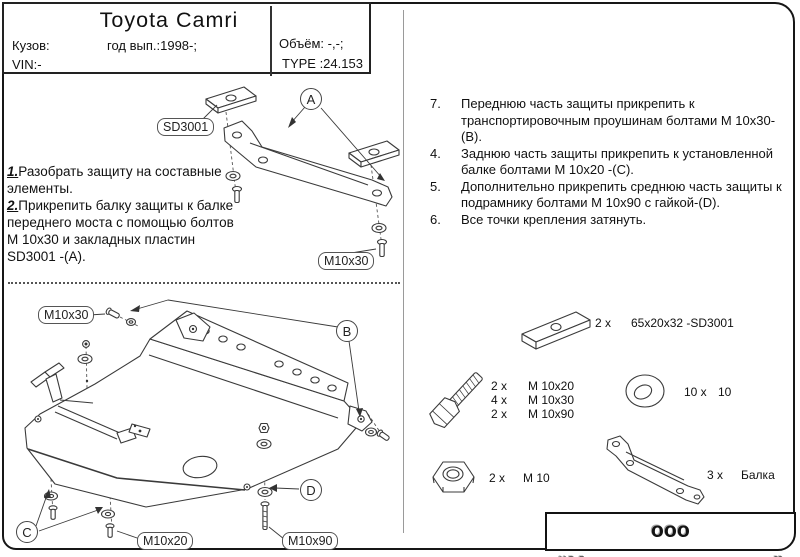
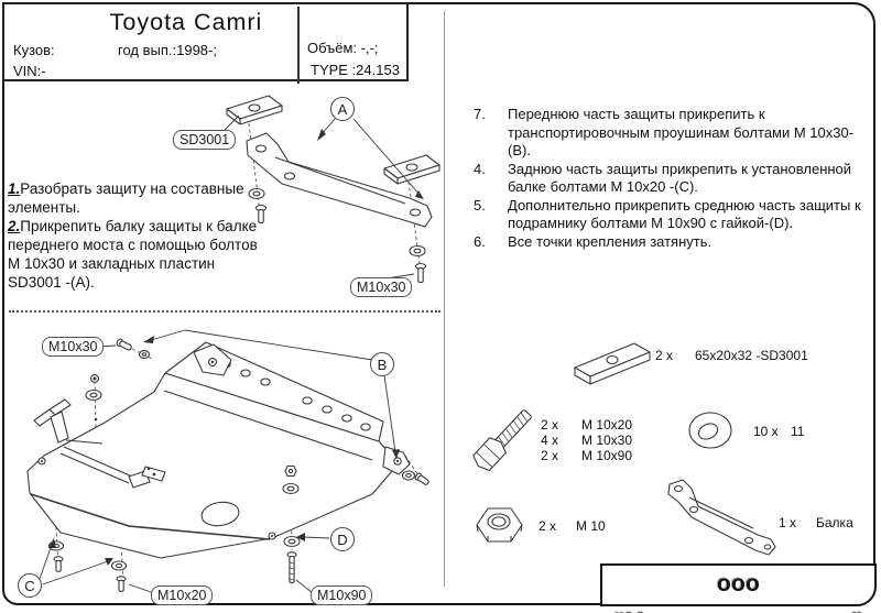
  Toyota Camri
  Кузов:
  год вып.:1998-;
  Объём: -,-;
  VIN:-
  TYPE :24.153
  1.Разобрать защиту на составные элементы.
  2.Прикрепить балку защиты к балке переднего моста с помощью болтов М 10х30 и закладных пластин SD3001 -(А).
  7.
  Переднюю часть защиты прикрепить к транспортировочным проушинам болтами М 10х30-(В).
  4.
  Заднюю часть защиты прикрепить к установленной балке болтами М 10х20 -(С).
  5.
  Дополнительно прикрепить среднюю часть защиты к подрамнику болтами М 10х90 с гайкой-(D).
  6.
  Все точки крепления затянуть.
  A
  B
  C
  D
  SD3001
  M10x30
  M10x30
  M10x20
  M10x90
  2 x
  65x20x32 -SD3001
  2 x
  М 10х20
  4 x
  М 10х30
  2 x
  М 10х90
  10 x
- 10
+ 11
  2 x
  М 10
- 3 x
+ 1 x
  Балка
